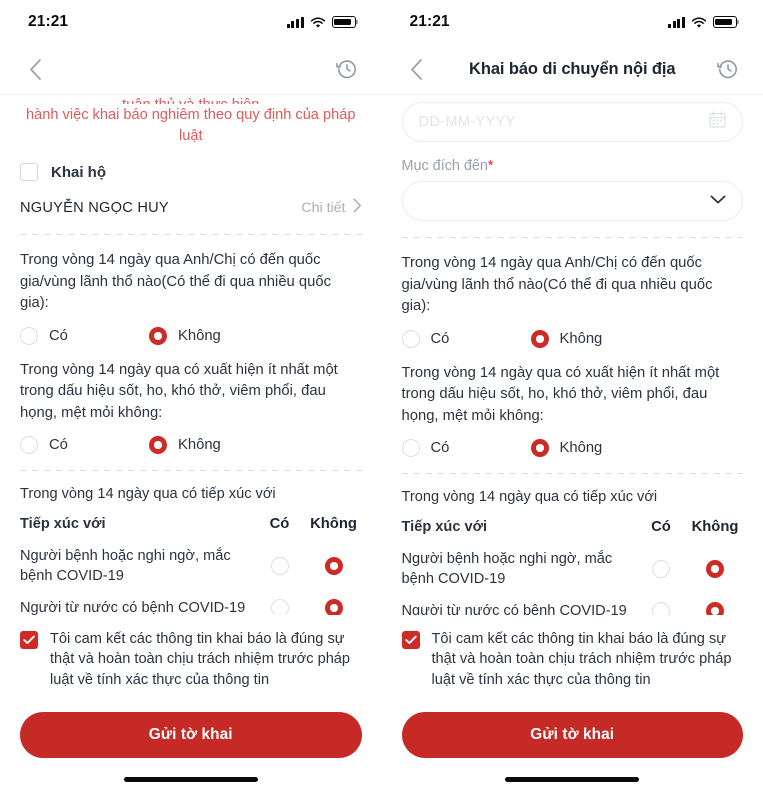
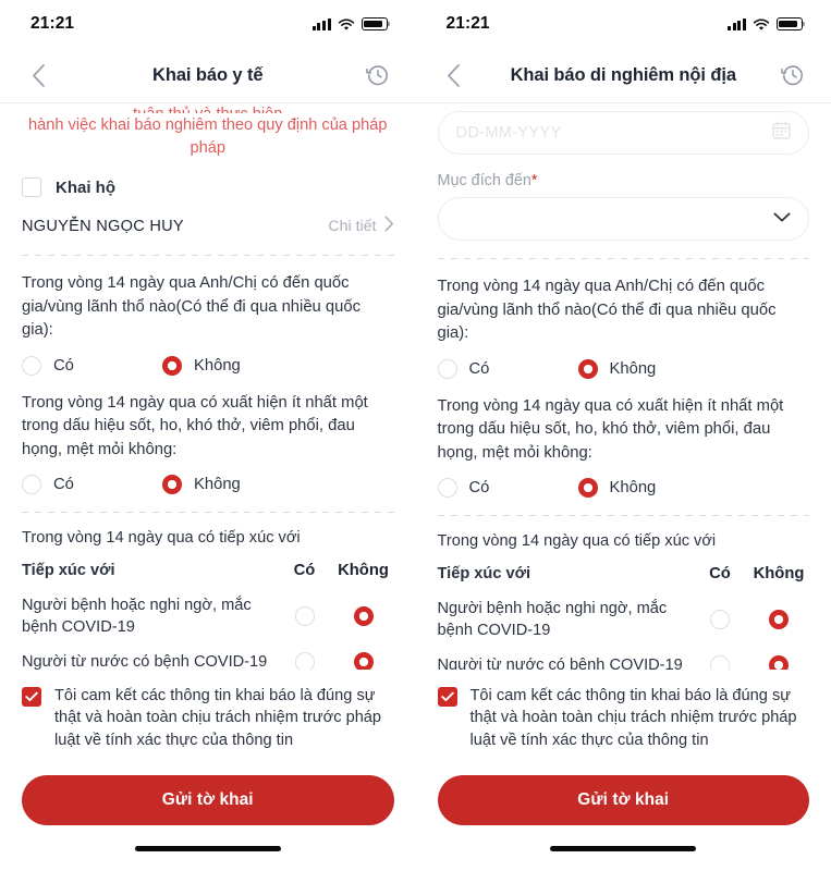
  21:21
+ Khai báo y tế
- hành việc khai báo nghiêm theo quy định của pháp luật
+ hành việc khai báo nghiêm theo quy định của pháp pháp
  Khai hộ
  NGUYỄN NGỌC HUY
  Chi tiết
  Trong vòng 14 ngày qua Anh/Chị có đến quốc gia/vùng lãnh thổ nào(Có thể đi qua nhiều quốc gia):
  Có
  Không
  Trong vòng 14 ngày qua có xuất hiện ít nhất một trong dấu hiệu sốt, ho, khó thở, viêm phổi, đau họng, mệt mỏi không:
  Có
  Không
  Trong vòng 14 ngày qua có tiếp xúc với
  Tiếp xúc với
  Có
  Không
  Người bệnh hoặc nghi ngờ, mắc bệnh COVID-19
  Người từ nước có bệnh COVID-19
  Tôi cam kết các thông tin khai báo là đúng sự thật và hoàn toàn chịu trách nhiệm trước pháp luật về tính xác thực của thông tin
  Gửi tờ khai
  21:21
- Khai báo di chuyển nội địa
+ Khai báo di nghiêm nội địa
  DD-MM-YYYY
  Mục đích đến*
  Trong vòng 14 ngày qua Anh/Chị có đến quốc gia/vùng lãnh thổ nào(Có thể đi qua nhiều quốc gia):
  Có
  Không
  Trong vòng 14 ngày qua có xuất hiện ít nhất một trong dấu hiệu sốt, ho, khó thở, viêm phổi, đau họng, mệt mỏi không:
  Có
  Không
  Trong vòng 14 ngày qua có tiếp xúc với
  Tiếp xúc với
  Có
  Không
  Người bệnh hoặc nghi ngờ, mắc bệnh COVID-19
  Người từ nước có bệnh COVID-19
  Tôi cam kết các thông tin khai báo là đúng sự thật và hoàn toàn chịu trách nhiệm trước pháp luật về tính xác thực của thông tin
  Gửi tờ khai
